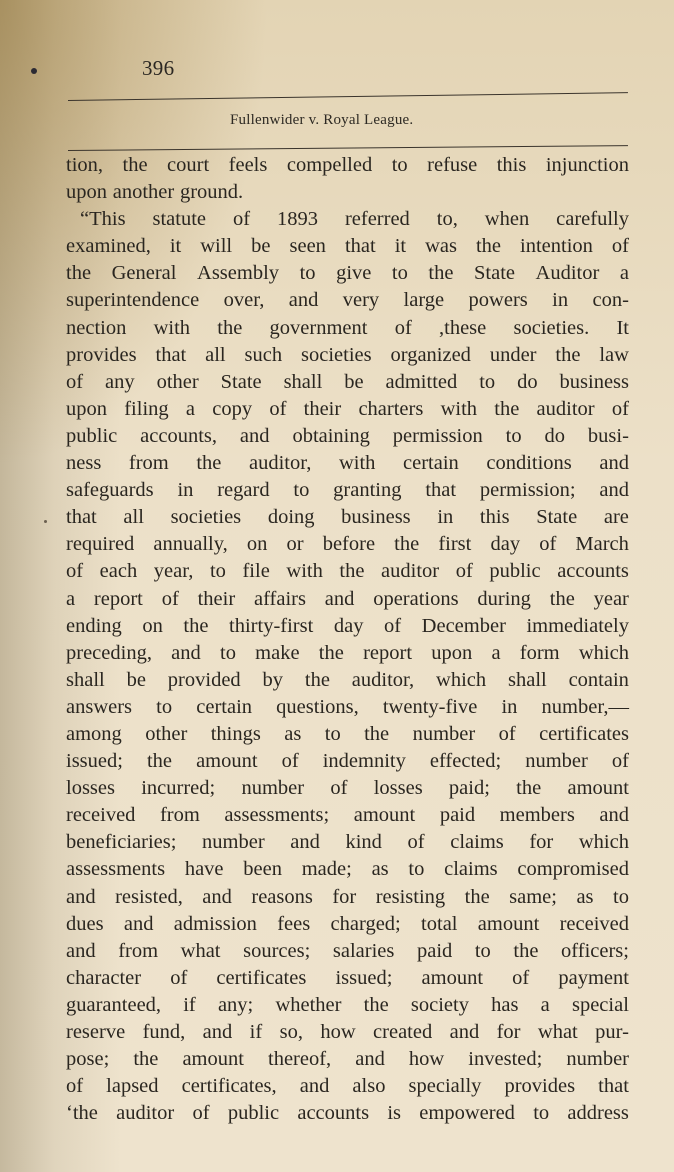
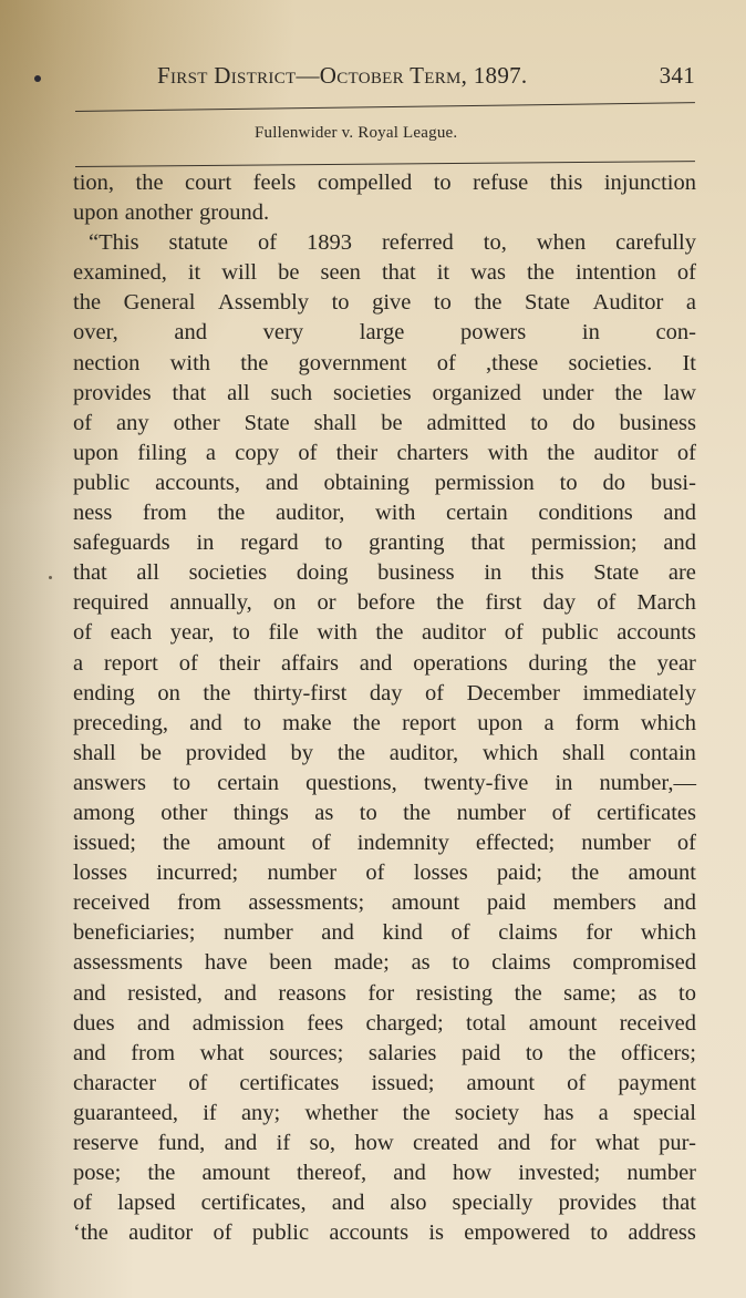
+ First District—October Term, 1897.
- 396
+ 341
  Fullenwider v. Royal League.
  tion,
  the
  court
  feels
  compelled
  to
  refuse
  this
  injunction
  upon
  another
  ground.
  “This
  statute
  of
  1893
  referred
  to,
  when
  carefully
  examined,
  it
  will
  be
  seen
  that
  it
  was
  the
  intention
  of
  the
  General
  Assembly
  to
  give
  to
  the
  State
  Auditor
  a
- superintendence
  over,
  and
  very
  large
  powers
  in
  con-
  nection
  with
  the
  government
  of
  ,these
  societies.
  It
  provides
  that
  all
  such
  societies
  organized
  under
  the
  law
  of
  any
  other
  State
  shall
  be
  admitted
  to
  do
  business
  upon
  filing
  a
  copy
  of
  their
  charters
  with
  the
  auditor
  of
  public
  accounts,
  and
  obtaining
  permission
  to
  do
  busi-
  ness
  from
  the
  auditor,
  with
  certain
  conditions
  and
  safeguards
  in
  regard
  to
  granting
  that
  permission;
  and
  that
  all
  societies
  doing
  business
  in
  this
  State
  are
  required
  annually,
  on
  or
  before
  the
  first
  day
  of
  March
  of
  each
  year,
  to
  file
  with
  the
  auditor
  of
  public
  accounts
  a
  report
  of
  their
  affairs
  and
  operations
  during
  the
  year
  ending
  on
  the
  thirty-first
  day
  of
  December
  immediately
  preceding,
  and
  to
  make
  the
  report
  upon
  a
  form
  which
  shall
  be
  provided
  by
  the
  auditor,
  which
  shall
  contain
  answers
  to
  certain
  questions,
  twenty-five
  in
  number,—
  among
  other
  things
  as
  to
  the
  number
  of
  certificates
  issued;
  the
  amount
  of
  indemnity
  effected;
  number
  of
  losses
  incurred;
  number
  of
  losses
  paid;
  the
  amount
  received
  from
  assessments;
  amount
  paid
  members
  and
  beneficiaries;
  number
  and
  kind
  of
  claims
  for
  which
  assessments
  have
  been
  made;
  as
  to
  claims
  compromised
  and
  resisted,
  and
  reasons
  for
  resisting
  the
  same;
  as
  to
  dues
  and
  admission
  fees
  charged;
  total
  amount
  received
  and
  from
  what
  sources;
  salaries
  paid
  to
  the
  officers;
  character
  of
  certificates
  issued;
  amount
  of
  payment
  guaranteed,
  if
  any;
  whether
  the
  society
  has
  a
  special
  reserve
  fund,
  and
  if
  so,
  how
  created
  and
  for
  what
  pur-
  pose;
  the
  amount
  thereof,
  and
  how
  invested;
  number
  of
  lapsed
  certificates,
  and
  also
  specially
  provides
  that
  ‘the
  auditor
  of
  public
  accounts
  is
  empowered
  to
  address
